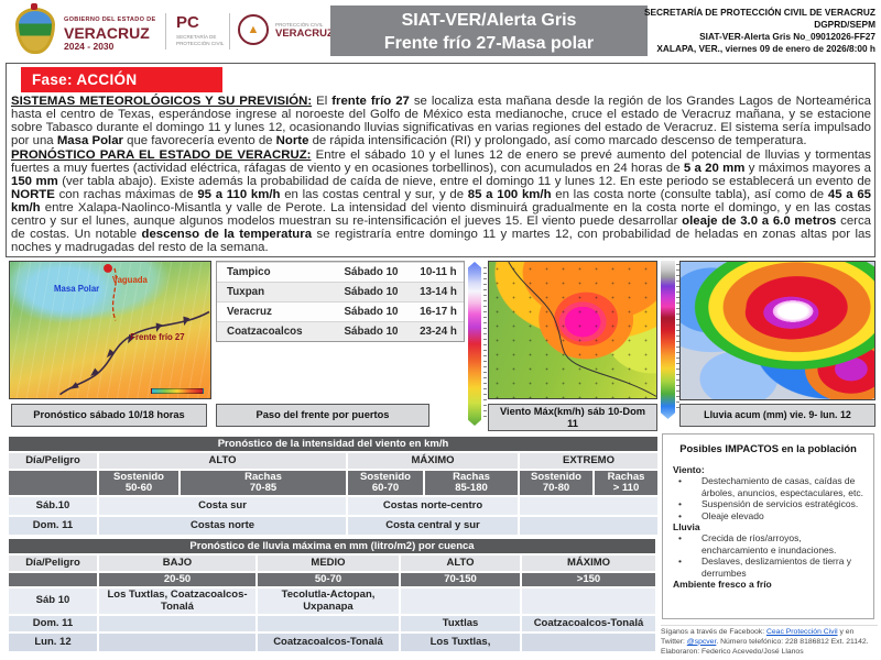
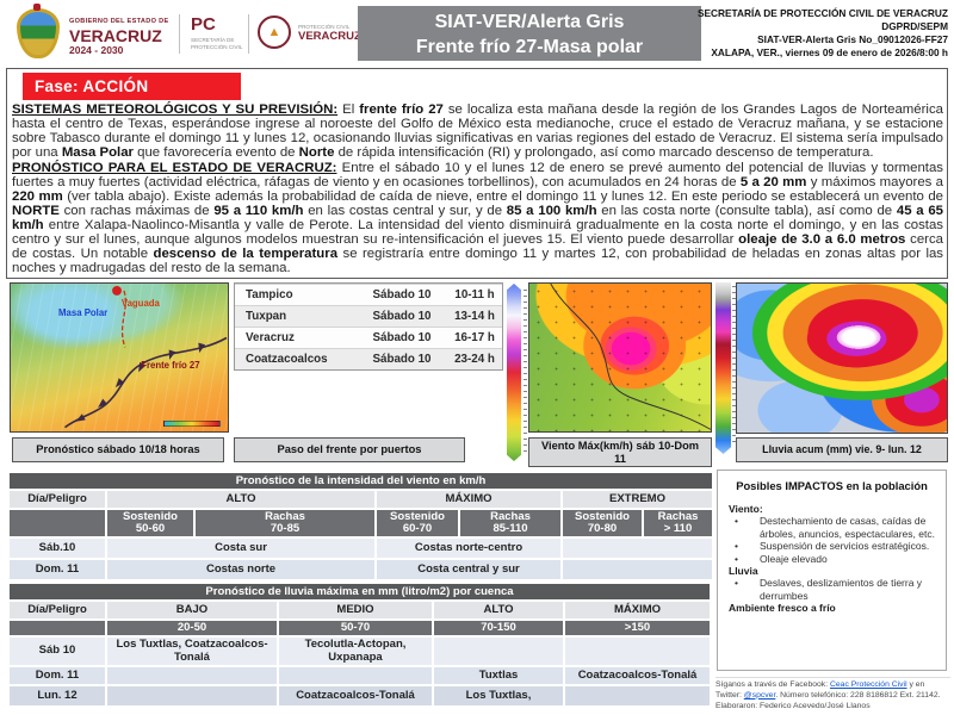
  VERACRUZ
  2024 - 2030
  PC
  ▲
  VERACRU
  SIAT-VER/Alerta Gris
  Frente frío 27-Masa polar
  SECRETARÍA DE PROTECCIÓN CIVIL DE VERACRUZ
  DGPRD/SEPM
  SIAT-VER-Alerta Gris No_09012026-FF27
  XALAPA, VER., viernes 09 de enero de 2026/8:00 h
  Fase: ACCIÓN
  SISTEMAS METEOROLÓGICOS Y SU PREVISIÓN: El frente frío 27 se localiza esta mañana desde la región de los Grandes Lagos de Norteamérica hasta el centro de Texas, esperándose ingrese al noroeste del Golfo de México esta medianoche, cruce el estado de Veracruz mañana, y se estacione sobre Tabasco durante el domingo 11 y lunes 12, ocasionando lluvias significativas en varias regiones del estado de Veracruz. El sistema sería impulsado por una Masa Polar que favorecería evento de Norte de rápida intensificación (RI) y prolongado, así como marcado descenso de temperatura.
- PRONÓSTICO PARA EL ESTADO DE VERACRUZ: Entre el sábado 10 y el lunes 12 de enero se prevé aumento del potencial de lluvias y tormentas fuertes a muy fuertes (actividad eléctrica, ráfagas de viento y en ocasiones torbellinos), con acumulados en 24 horas de 5 a 20 mm y máximos mayores a 150 mm (ver tabla abajo). Existe además la probabilidad de caída de nieve, entre el domingo 11 y lunes 12. En este periodo se establecerá un evento de NORTE con rachas máximas de 95 a 110 km/h en las costas central y sur, y de 85 a 100 km/h en las costa norte (consulte tabla), así como de 45 a 65 km/h entre Xalapa-Naolinco-Misantla y valle de Perote. La intensidad del viento disminuirá gradualmente en la costa norte el domingo, y en las costas centro y sur el lunes, aunque algunos modelos muestran su re-intensificación el jueves 15. El viento puede desarrollar oleaje de 3.0 a 6.0 metros cerca de costas. Un notable descenso de la temperatura se registraría entre domingo 11 y martes 12, con probabilidad de heladas en zonas altas por las noches y madrugadas del resto de la semana.
+ PRONÓSTICO PARA EL ESTADO DE VERACRUZ: Entre el sábado 10 y el lunes 12 de enero se prevé aumento del potencial de lluvias y tormentas fuertes a muy fuertes (actividad eléctrica, ráfagas de viento y en ocasiones torbellinos), con acumulados en 24 horas de 5 a 20 mm y máximos mayores a 220 mm (ver tabla abajo). Existe además la probabilidad de caída de nieve, entre el domingo 11 y lunes 12. En este periodo se establecerá un evento de NORTE con rachas máximas de 95 a 110 km/h en las costas central y sur, y de 85 a 100 km/h en las costa norte (consulte tabla), así como de 45 a 65 km/h entre Xalapa-Naolinco-Misantla y valle de Perote. La intensidad del viento disminuirá gradualmente en la costa norte el domingo, y en las costas centro y sur el lunes, aunque algunos modelos muestran su re-intensificación el jueves 15. El viento puede desarrollar oleaje de 3.0 a 6.0 metros cerca de costas. Un notable descenso de la temperatura se registraría entre domingo 11 y martes 12, con probabilidad de heladas en zonas altas por las noches y madrugadas del resto de la semana.
  Masa Polar
  Vaguada
  Frente frío 27
  Tampico
  Sábado 10
  10-11 h
  Tuxpan
  Sábado 10
  13-14 h
  Veracruz
  Sábado 10
  16-17 h
  Coatzacoalcos
  Sábado 10
  23-24 h
  Pronóstico sábado 10/18 horas
  Paso del frente por puertos
  Viento Máx(km/h) sáb 10-Dom 11
  Lluvia acum (mm) vie. 9- lun. 12
  Pronóstico de la intensidad del viento en km/h
  Día/Peligro
  ALTO
  MÁXIMO
  EXTREMO
  Sostenido
  50-60
  Rachas
  70-85
  Sostenido
  60-70
  Rachas
- 85-180
+ 85-110
  Sostenido
  70-80
  Rachas
  > 110
  Sáb.10
  Costa sur
  Costas norte-centro
  Dom. 11
  Costas norte
  Costa central y sur
  Pronóstico de lluvia máxima en mm (litro/m2) por cuenca
  Día/Peligro
  BAJO
  MEDIO
  ALTO
  MÁXIMO
  20-50
  50-70
  70-150
  >150
  Sáb 10
  Los Tuxtlas, Coatzacoalcos-Tonalá
  Tecolutla-Actopan, Uxpanapa
  Dom. 11
  Tuxtlas
  Coatzacoalcos-Tonalá
  Lun. 12
  Coatzacoalcos-Tonalá
  Los Tuxtlas,
  Posibles IMPACTOS en la población
  Viento:
  Destechamiento de casas, caídas de árboles, anuncios, espectaculares, etc.
  Suspensión de servicios estratégicos.
  Oleaje elevado
  Lluvia
- Crecida de ríos/arroyos, encharcamiento e inundaciones.
  Deslaves, deslizamientos de tierra y derrumbes
  Ambiente fresco a frío
